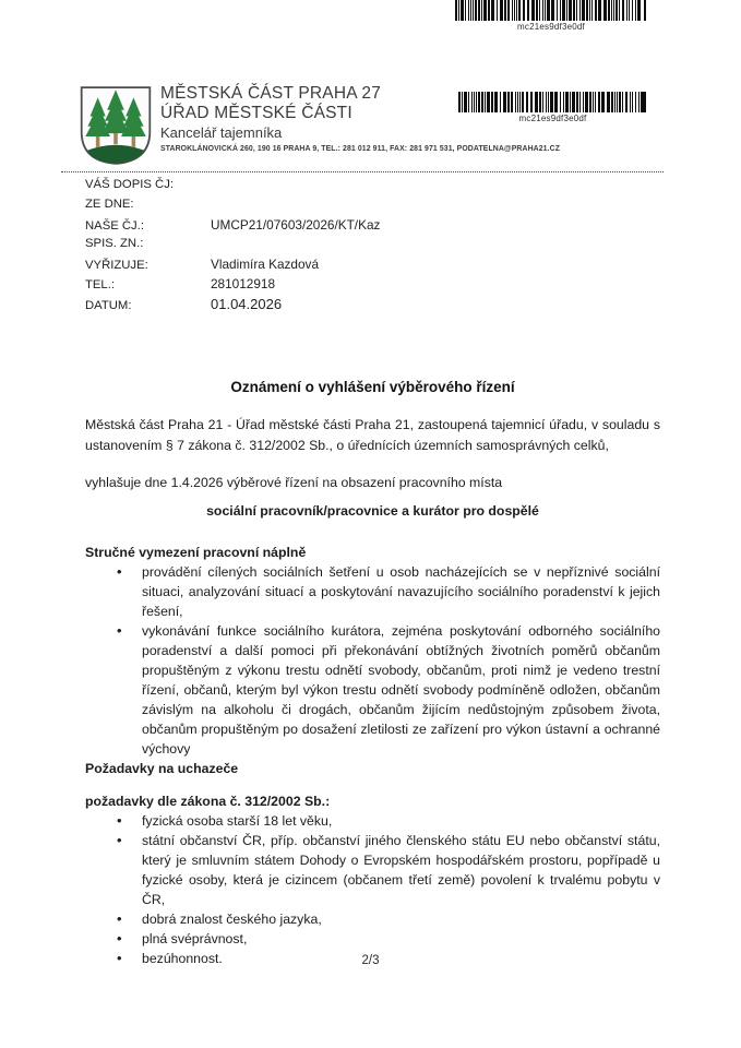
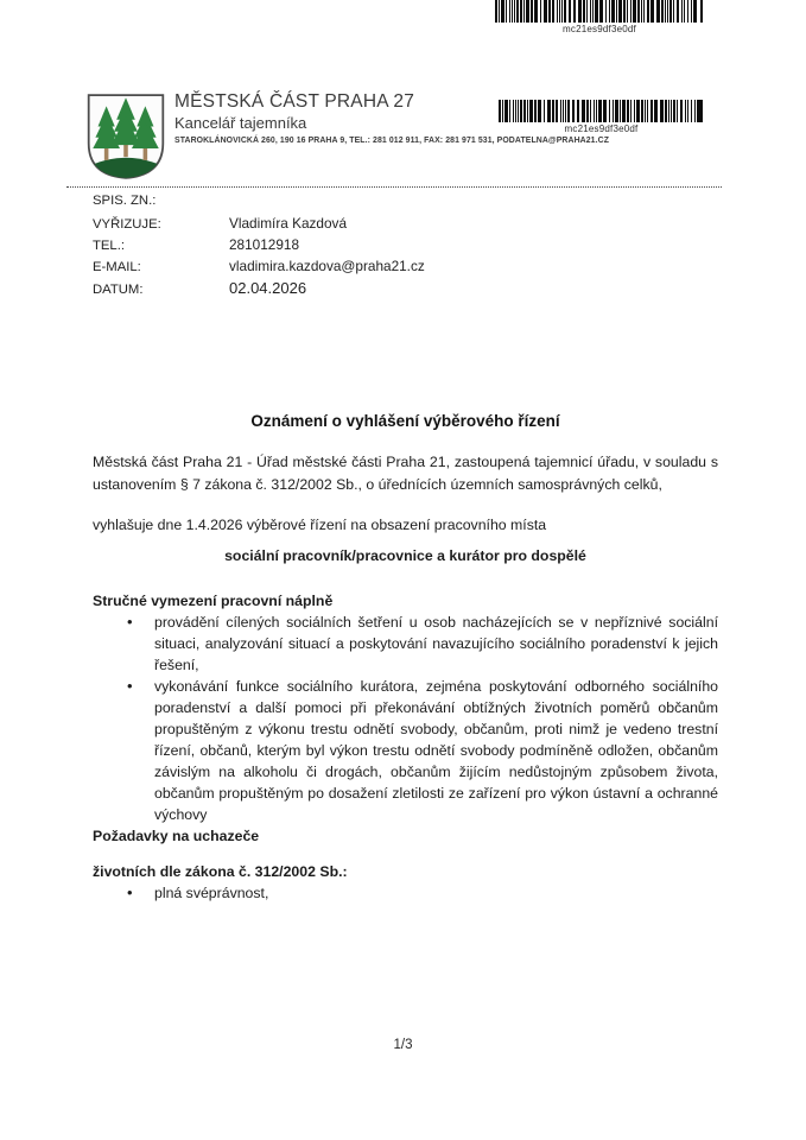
  mc21es9df3e0df
  MĚSTSKÁ ČÁST PRAHA 27
- ÚŘAD MĚSTSKÉ ČÁSTI
  Kancelář tajemníka
  mc21es9df3e0df
- VÁŠ DOPIS ČJ:
- ZE DNE:
- NAŠE ČJ.:
- UMCP21/07603/2026/KT/Kaz
  SPIS. ZN.:
  VYŘIZUJE:
  Vladimíra Kazdová
  TEL.:
  281012918
+ E-MAIL:
+ vladimira.kazdova@praha21.cz
  DATUM:
- 01.04.2026
+ 02.04.2026
  Oznámení o vyhlášení výběrového řízení
  Městská část Praha 21 - Úřad městské části Praha 21, zastoupená tajemnicí úřadu, v souladu s ustanovením § 7 zákona č. 312/2002 Sb., o úřednících územních samosprávných celků,
  vyhlašuje dne 1.4.2026 výběrové řízení na obsazení pracovního místa
  sociální pracovník/pracovnice a kurátor pro dospělé
  Stručné vymezení pracovní náplně
  provádění cílených sociálních šetření u osob nacházejících se v nepříznivé sociální situaci, analyzování situací a poskytování navazujícího sociálního poradenství k jejich řešení,
  vykonávání funkce sociálního kurátora, zejména poskytování odborného sociálního poradenství a další pomoci při překonávání obtížných životních poměrů občanům propuštěným z výkonu trestu odnětí svobody, občanům, proti nimž je vedeno trestní řízení, občanů, kterým byl výkon trestu odnětí svobody podmíněně odložen, občanům závislým na alkoholu či drogách, občanům žijícím nedůstojným způsobem života, občanům propuštěným po dosažení zletilosti ze zařízení pro výkon ústavní a ochranné výchovy
  Požadavky na uchazeče
- požadavky dle zákona č. 312/2002 Sb.:
+ životních dle zákona č. 312/2002 Sb.:
- fyzická osoba starší 18 let věku,
- státní občanství ČR, příp. občanství jiného členského státu EU nebo občanství státu, který je smluvním státem Dohody o Evropském hospodářském prostoru, popřípadě u fyzické osoby, která je cizincem (občanem třetí země) povolení k trvalému pobytu v ČR,
- dobrá znalost českého jazyka,
  plná svéprávnost,
- bezúhonnost.
- 2/3
+ 1/3
